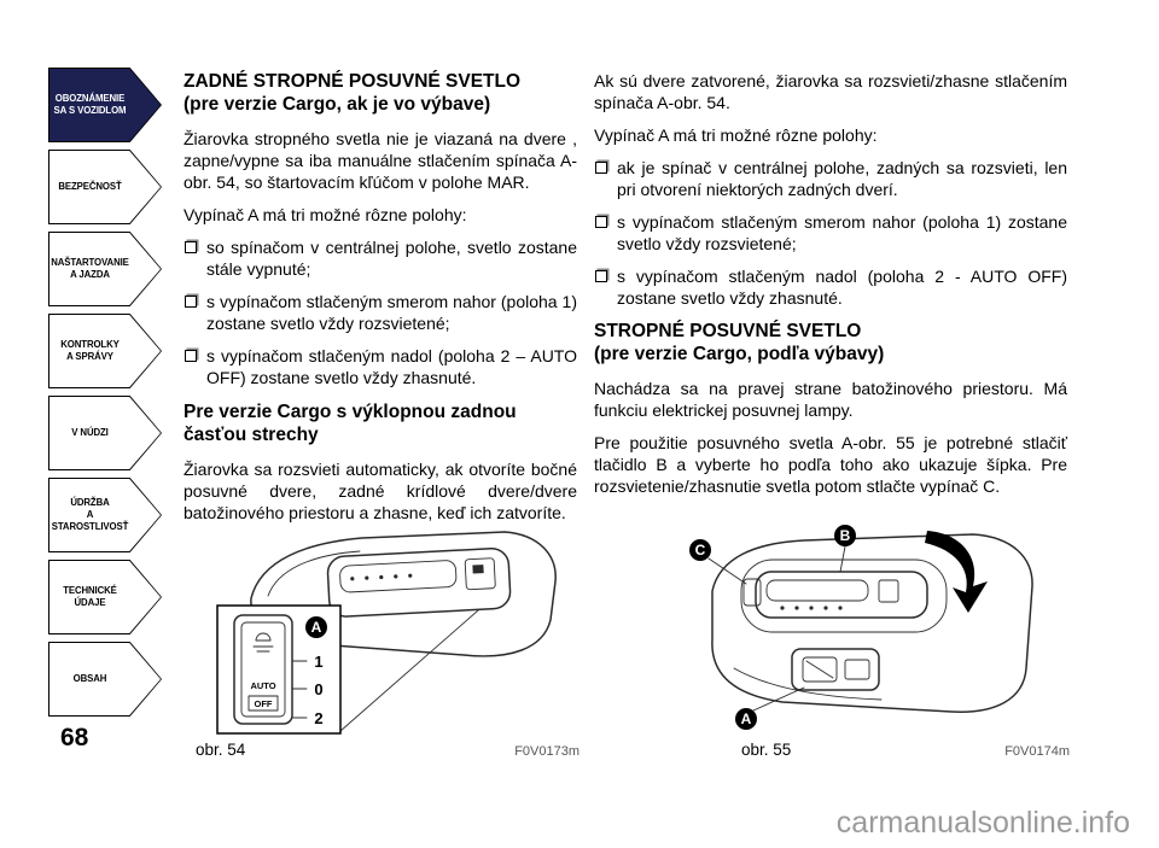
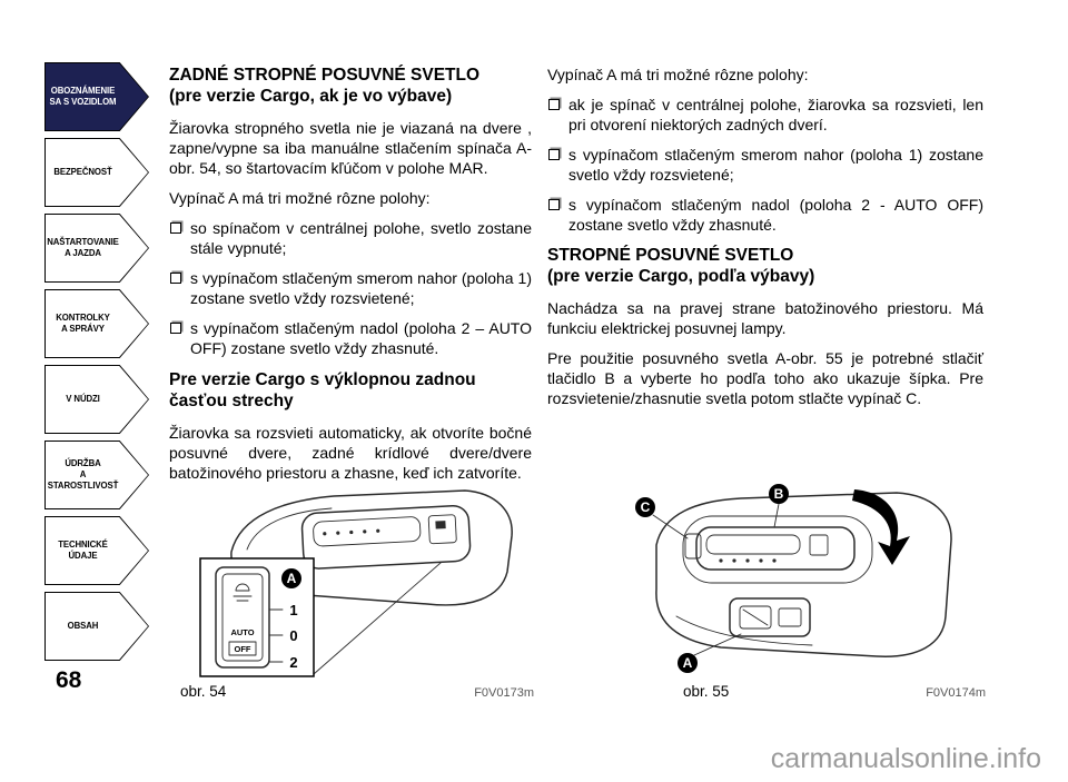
  OBOZNÁMENIE
  SA S VOZIDLOM
  BEZPEČNOSŤ
  NAŠTARTOVANIE
  A JAZDA
  KONTROLKY
  A SPRÁVY
  V NÚDZI
  ÚDRŽBA
  A STAROSTLIVOSŤ
  TECHNICKÉ
  ÚDAJE
  OBSAH
  68
  ZADNÉ STROPNÉ POSUVNÉ SVETLO
  (pre verzie Cargo, ak je vo výbave)
  Žiarovka stropného svetla nie je viazaná na dvere , zapne/vypne sa iba manuálne stlačením spínača A-obr. 54, so štartovacím kľúčom v polohe MAR.
  Vypínač A má tri možné rôzne polohy:
  so spínačom v centrálnej polohe, svetlo zostane stále vypnuté;
  s vypínačom stlačeným smerom nahor (poloha 1) zostane svetlo vždy rozsvietené;
  s vypínačom stlačeným nadol (poloha 2 – AUTO OFF) zostane svetlo vždy zhasnuté.
  Pre verzie Cargo s výklopnou zadnou časťou strechy
  Žiarovka sa rozsvieti automaticky, ak otvoríte bočné posuvné dvere, zadné krídlové dvere/dvere batožinového priestoru a zhasne, keď ich zatvoríte.
- Ak sú dvere zatvorené, žiarovka sa rozsvieti/zhasne stlačením spínača A-obr. 54.
  Vypínač A má tri možné rôzne polohy:
- ak je spínač v centrálnej polohe, zadných sa rozsvieti, len pri otvorení niektorých zadných dverí.
+ ak je spínač v centrálnej polohe, žiarovka sa rozsvieti, len pri otvorení niektorých zadných dverí.
  s vypínačom stlačeným smerom nahor (poloha 1) zostane svetlo vždy rozsvietené;
  s vypínačom stlačeným nadol (poloha 2 - AUTO OFF) zostane svetlo vždy zhasnuté.
  STROPNÉ POSUVNÉ SVETLO
  (pre verzie Cargo, podľa výbavy)
  Nachádza sa na pravej strane batožinového priestoru. Má funkciu elektrickej posuvnej lampy.
  Pre použitie posuvného svetla A-obr. 55 je potrebné stlačiť tlačidlo B a vyberte ho podľa toho ako ukazuje šípka. Pre rozsvietenie/zhasnutie svetla potom stlačte vypínač C.
  AUTO
  OFF
  A
  1
  0
  2
  obr. 54
  F0V0173m
  C
  B
  A
  obr. 55
  F0V0174m
  carmanualsonline.info
